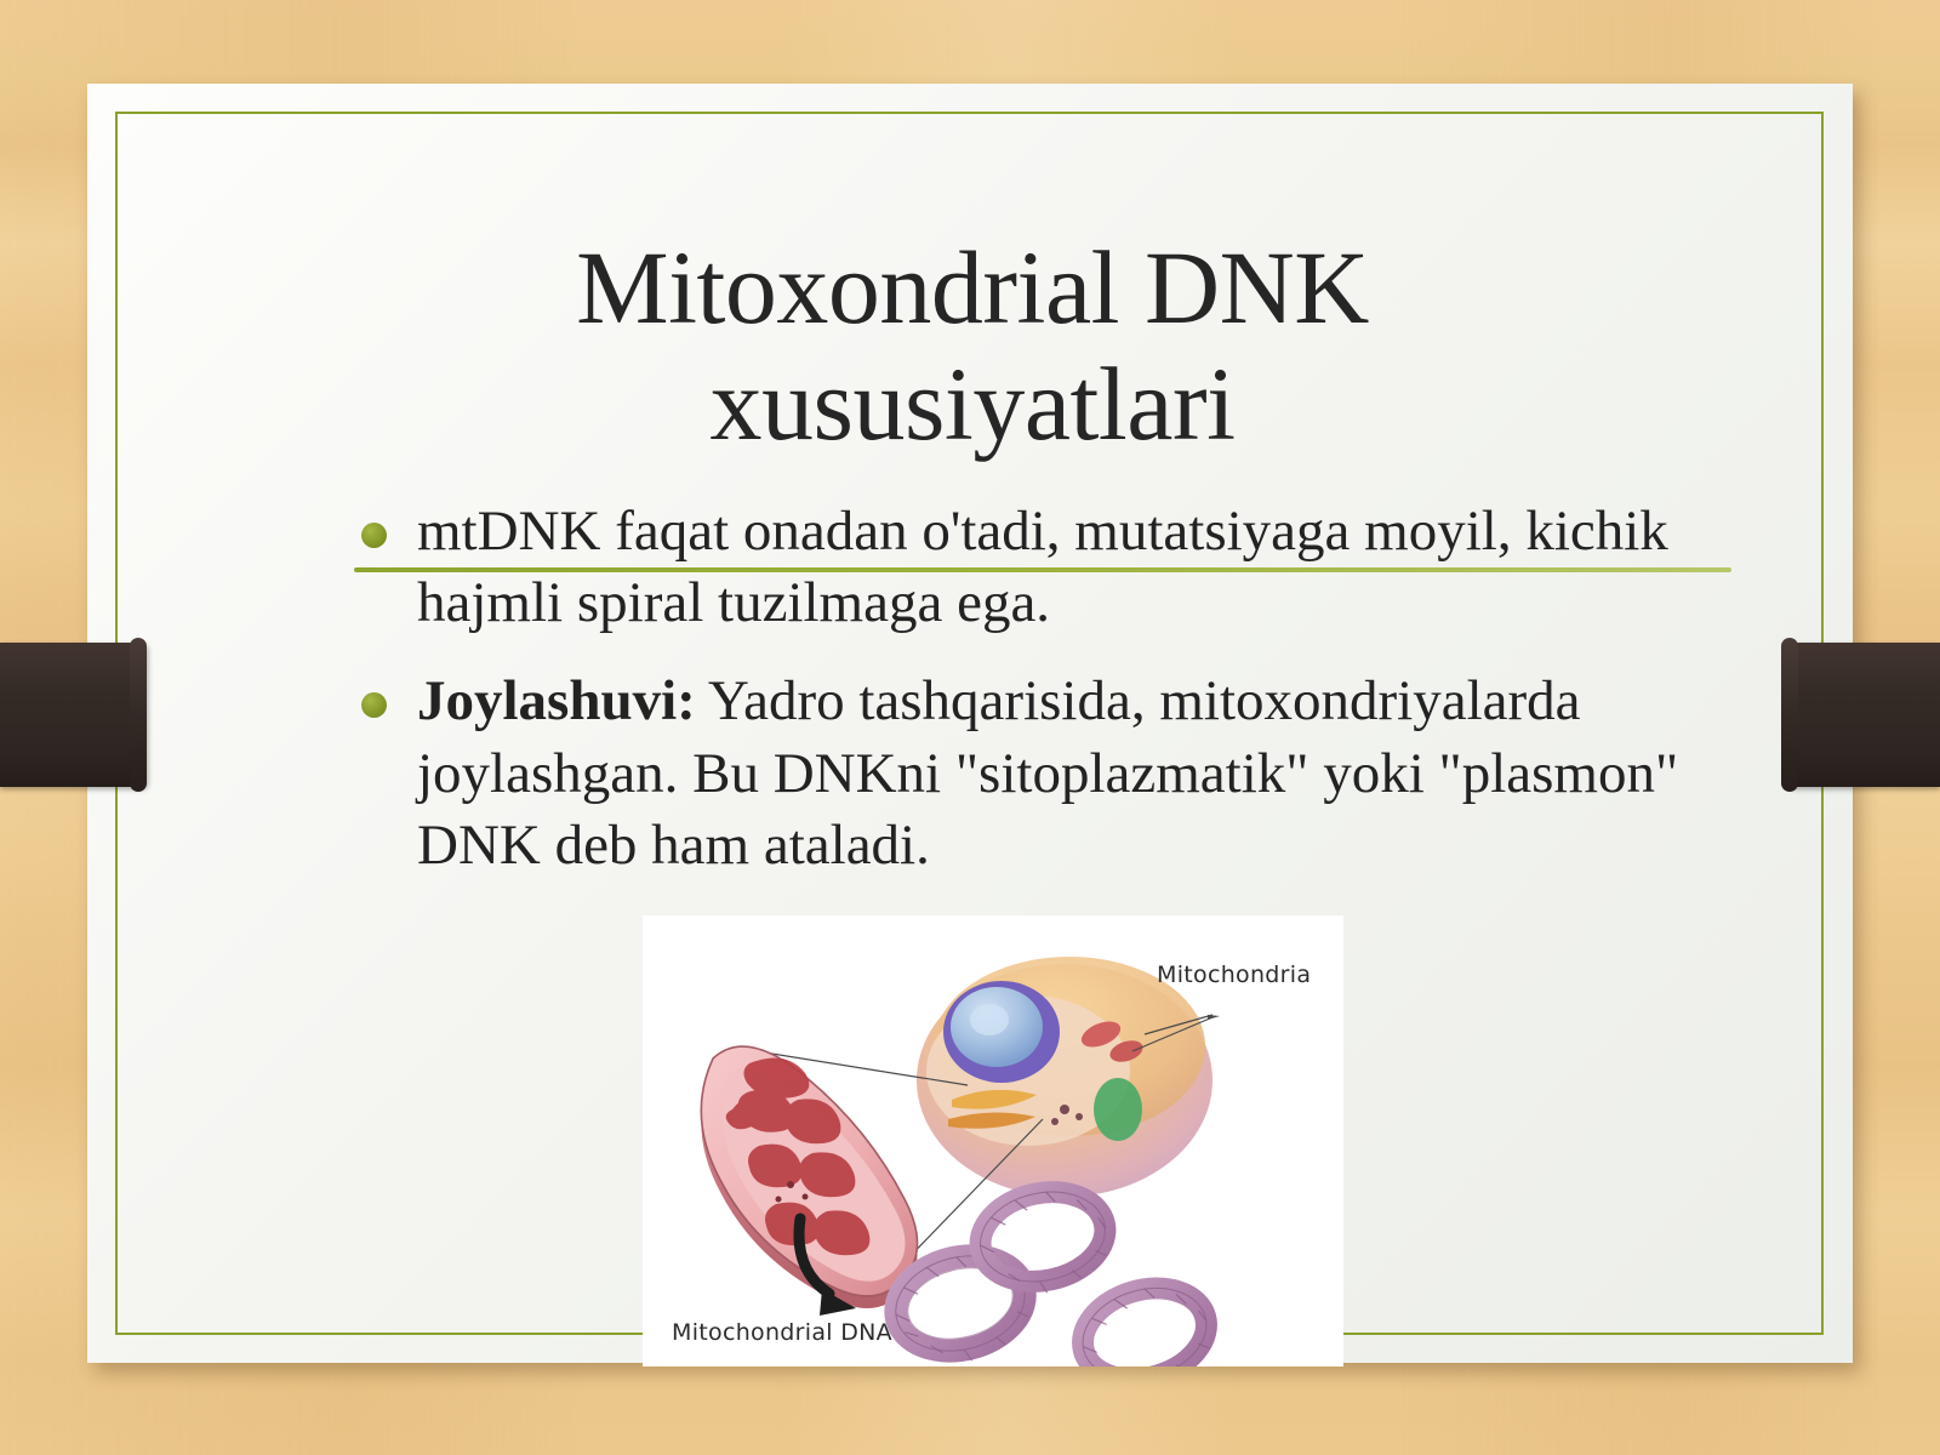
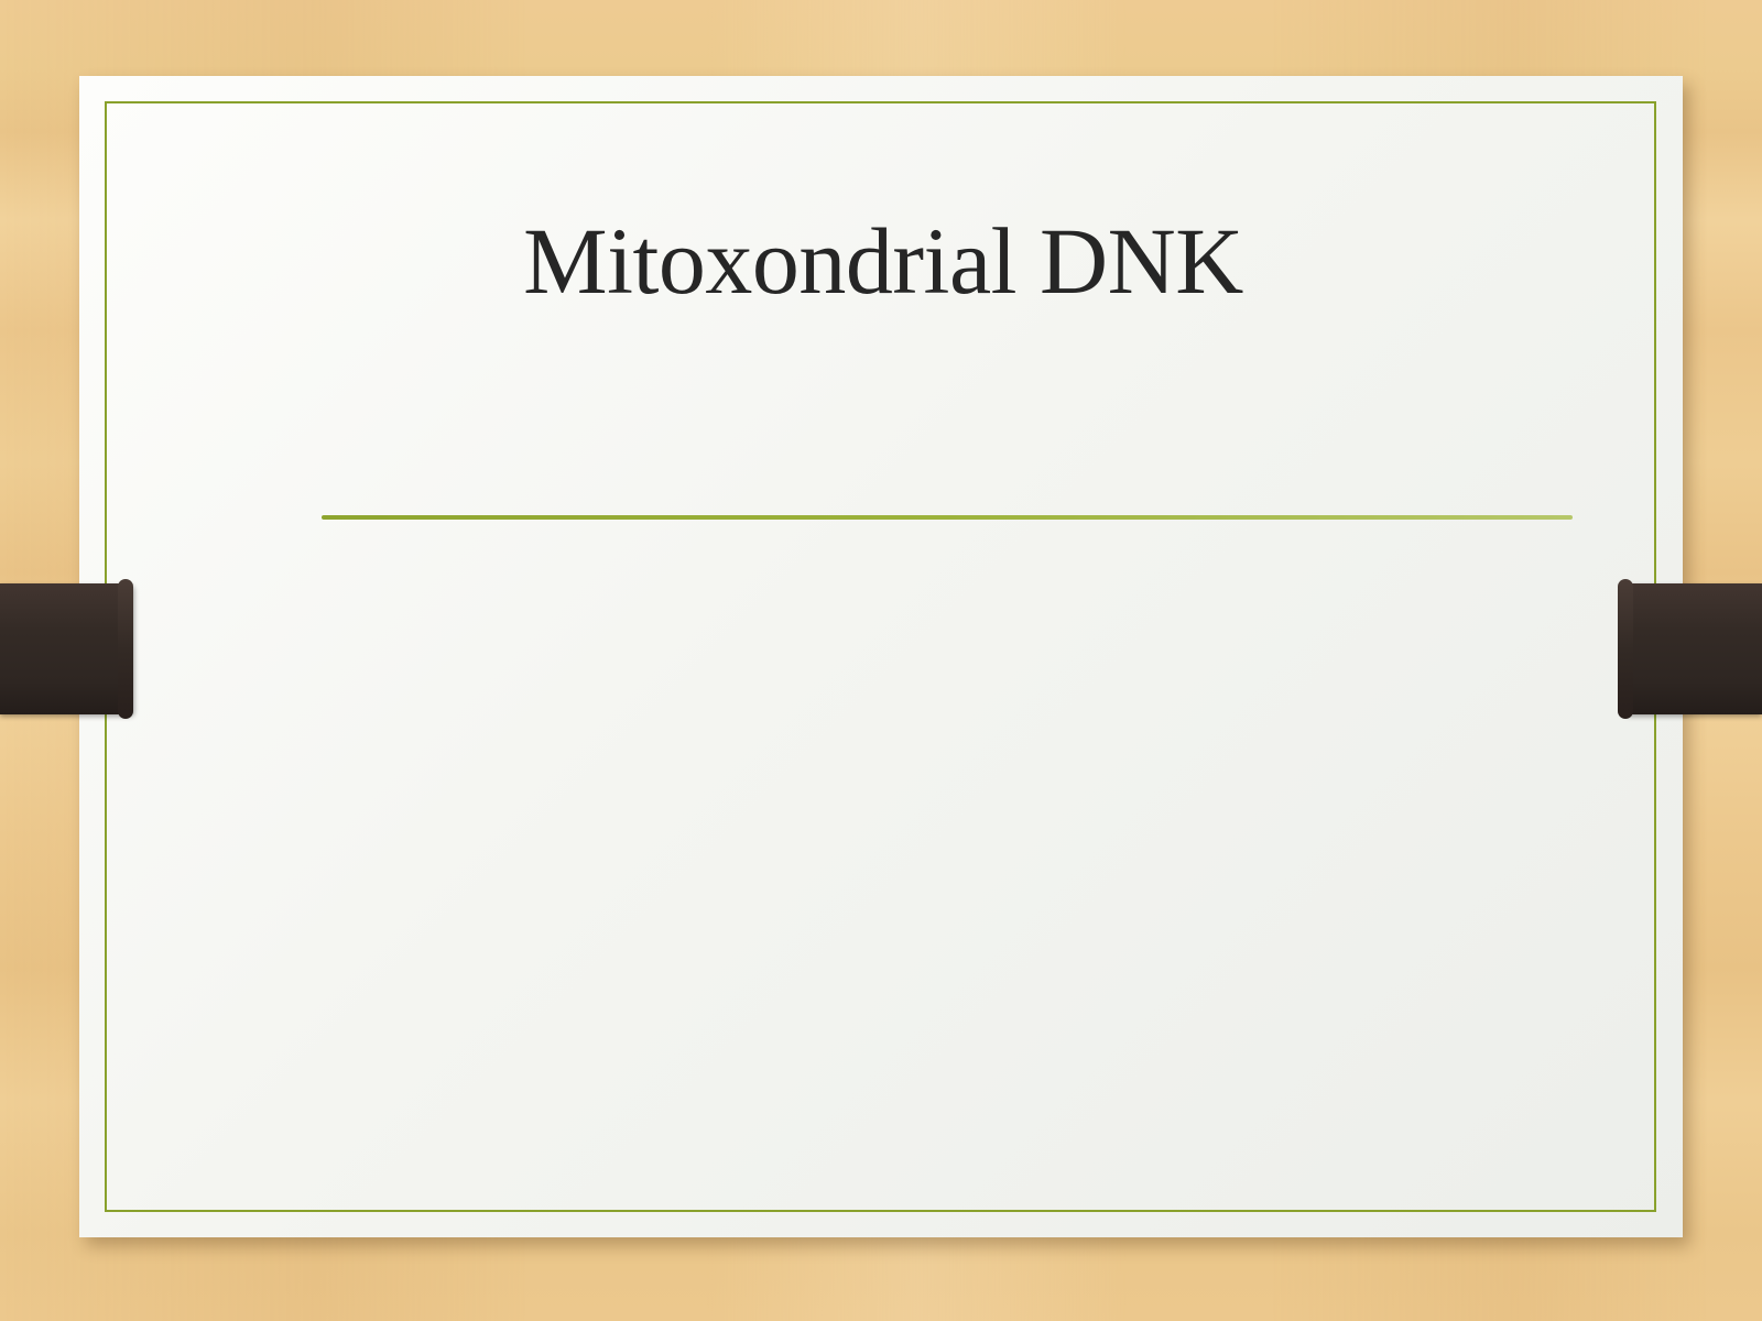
  Mitoxondrial DNK
- xususiyatlari
- mtDNK faqat onadan o'tadi, mutatsiyaga moyil, kichik hajmli spiral tuzilmaga ega.
- Joylashuvi: Yadro tashqarisida, mitoxondriyalarda joylashgan. Bu DNKni "sitoplazmatik" yoki "plasmon" DNK deb ham ataladi.
- Mitochondria
- Mitochondrial DNA
